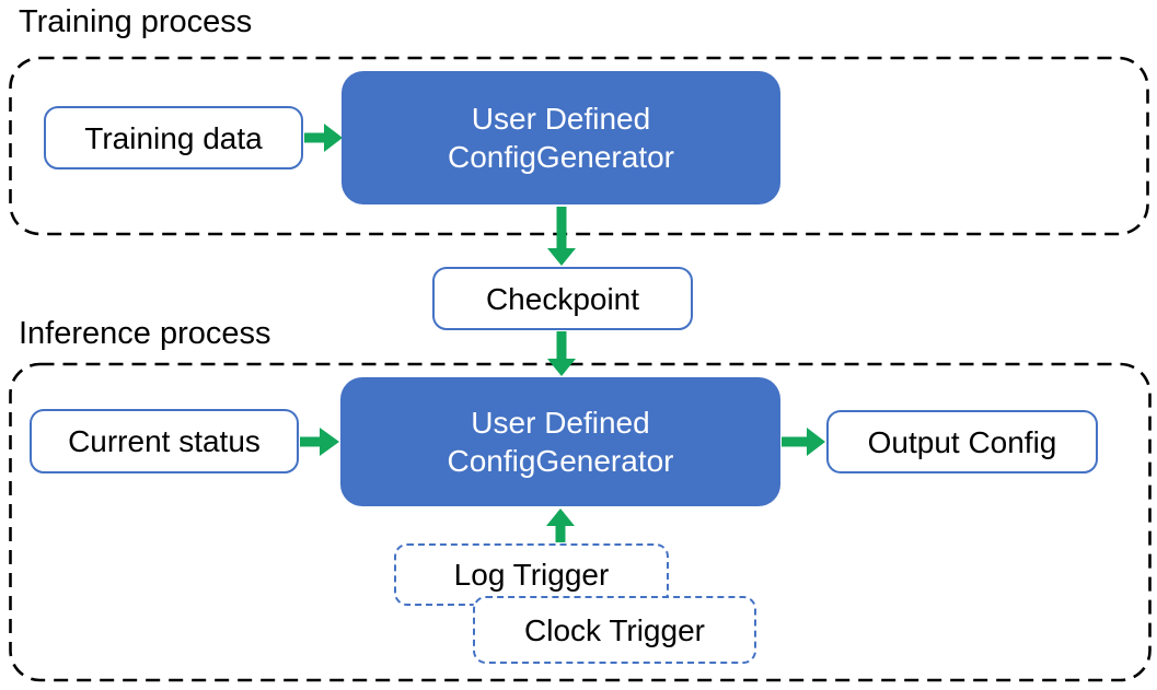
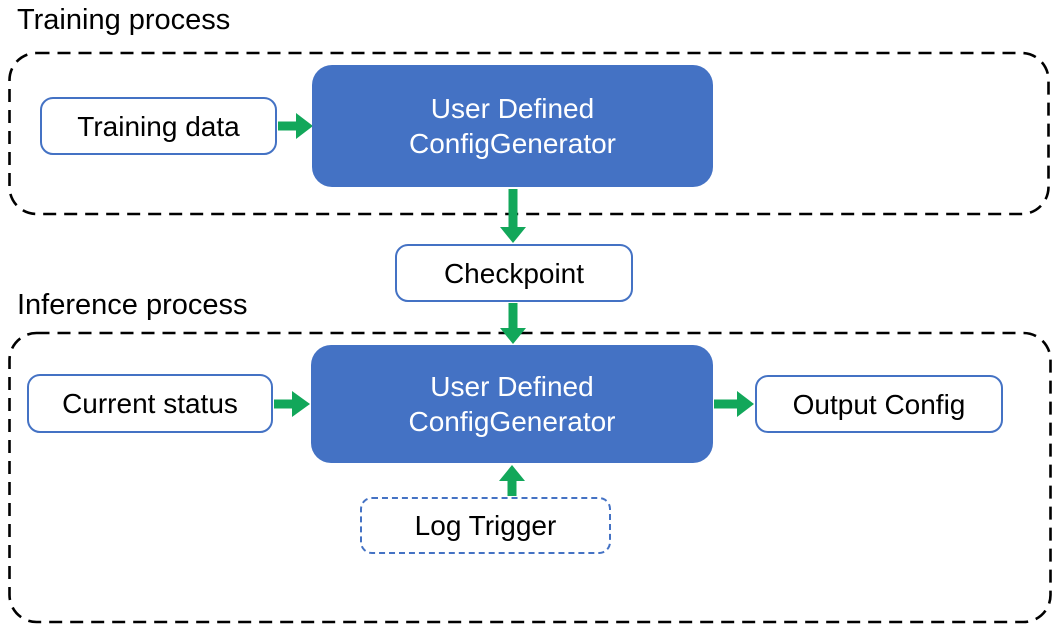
  Training process
  Inference process
  Training data
  User Defined
  ConfigGenerator
  Checkpoint
  Current status
  User Defined
  ConfigGenerator
  Output Config
  Log Trigger
- Clock Trigger
